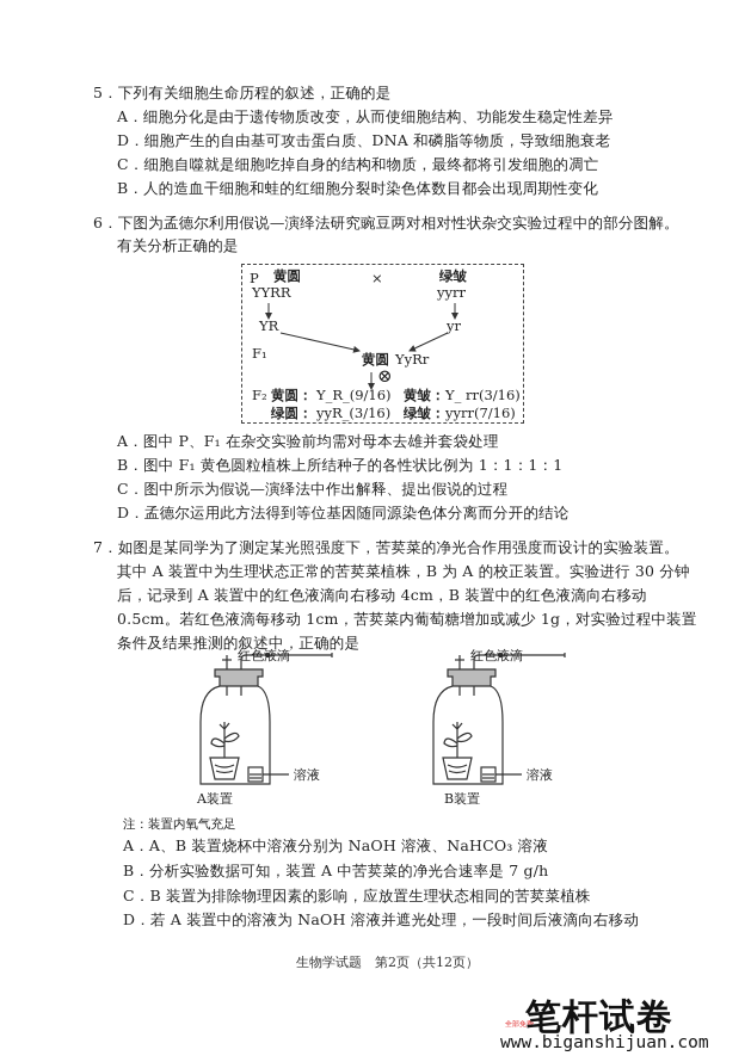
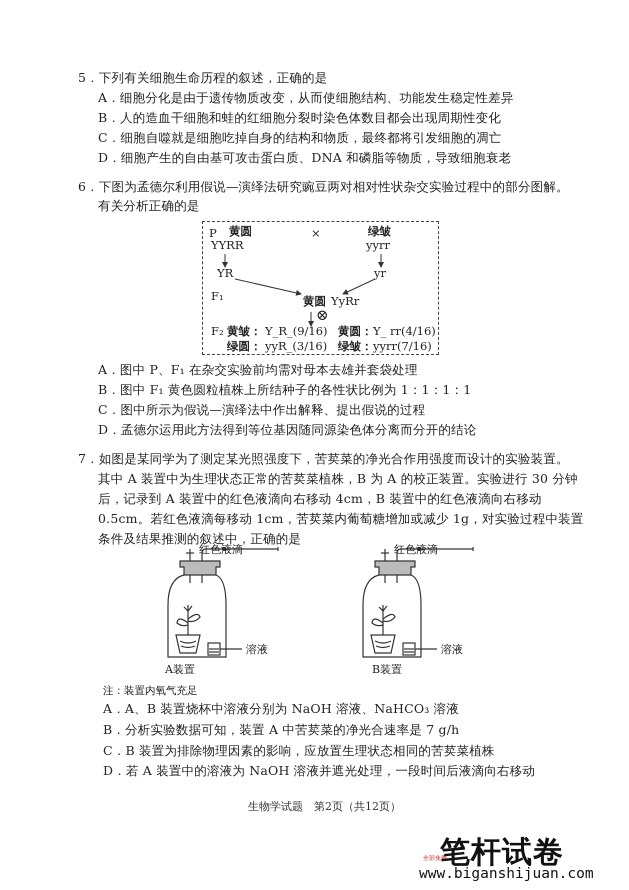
  5．下列有关细胞生命历程的叙述，正确的是
  A．细胞分化是由于遗传物质改变，从而使细胞结构、功能发生稳定性差异
- D．细胞产生的自由基可攻击蛋白质、DNA 和磷脂等物质，导致细胞衰老
+ B．人的造血干细胞和蛙的红细胞分裂时染色体数目都会出现周期性变化
  C．细胞自噬就是细胞吃掉自身的结构和物质，最终都将引发细胞的凋亡
- B．人的造血干细胞和蛙的红细胞分裂时染色体数目都会出现周期性变化
+ D．细胞产生的自由基可攻击蛋白质、DNA 和磷脂等物质，导致细胞衰老
  6．下图为孟德尔利用假说—演绎法研究豌豆两对相对性状杂交实验过程中的部分图解。
  有关分析正确的是
  P
  黄圆
  YYRR
  ×
  绿皱
  yyrr
  YR
  yr
  F₁
  黄圆
  YyRr
  ⊗
  F₂
- 黄圆：
+ 黄皱：
  Y_R_(9/16)
- 黄皱：
+ 黄圆：
- Y_ rr(3/16)
+ Y_ rr(4/16)
  绿圆：
  yyR_(3/16)
  绿皱：
  yyrr(7/16)
  A．图中 P、F₁ 在杂交实验前均需对母本去雄并套袋处理
  B．图中 F₁ 黄色圆粒植株上所结种子的各性状比例为 1：1：1：1
  C．图中所示为假说—演绎法中作出解释、提出假说的过程
  D．孟德尔运用此方法得到等位基因随同源染色体分离而分开的结论
  7．如图是某同学为了测定某光照强度下，苦荬菜的净光合作用强度而设计的实验装置。
  其中 A 装置中为生理状态正常的苦荬菜植株，B 为 A 的校正装置。实验进行 30 分钟
  后，记录到 A 装置中的红色液滴向右移动 4cm，B 装置中的红色液滴向右移动
  0.5cm。若红色液滴每移动 1cm，苦荬菜内葡萄糖增加或减少 1g，对实验过程中装置
  条件及结果推测的叙述中，正确的是
  红色液滴
  红色液滴
  溶液
  溶液
  A装置
  B装置
  注：装置内氧气充足
  A．A、B 装置烧杯中溶液分别为 NaOH 溶液、NaHCO₃ 溶液
  B．分析实验数据可知，装置 A 中苦荬菜的净光合速率是 7 g/h
  C．B 装置为排除物理因素的影响，应放置生理状态相同的苦荬菜植株
  D．若 A 装置中的溶液为 NaOH 溶液并遮光处理，一段时间后液滴向右移动
  生物学试题 第2页（共12页）
  笔杆试卷
  www.biganshijuan.com
